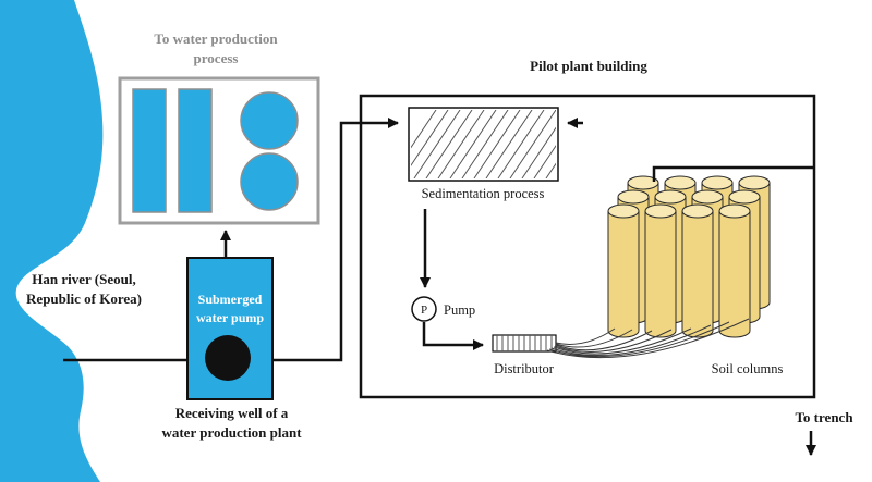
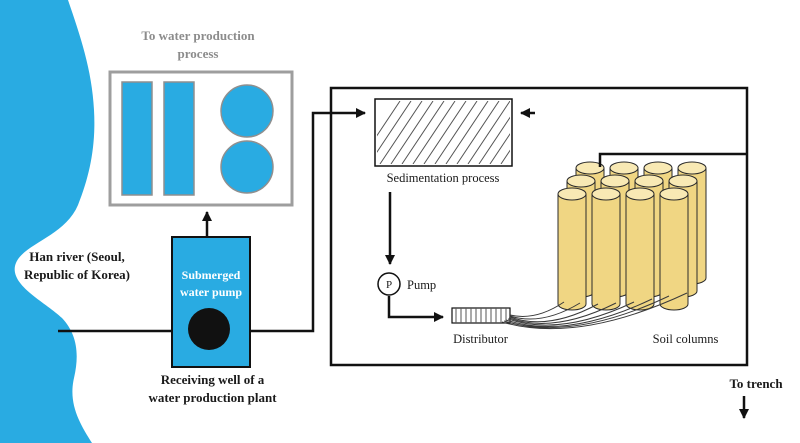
  To water production
  process
- Pilot plant building
  Han river (Seoul,
  Republic of Korea)
  Submerged
  water pump
  Receiving well of a
  water production plant
  Sedimentation process
  P
  Pump
  Distributor
  Soil columns
  To trench
